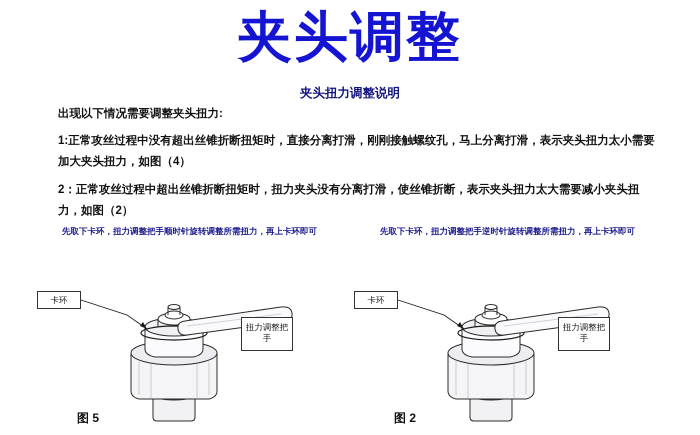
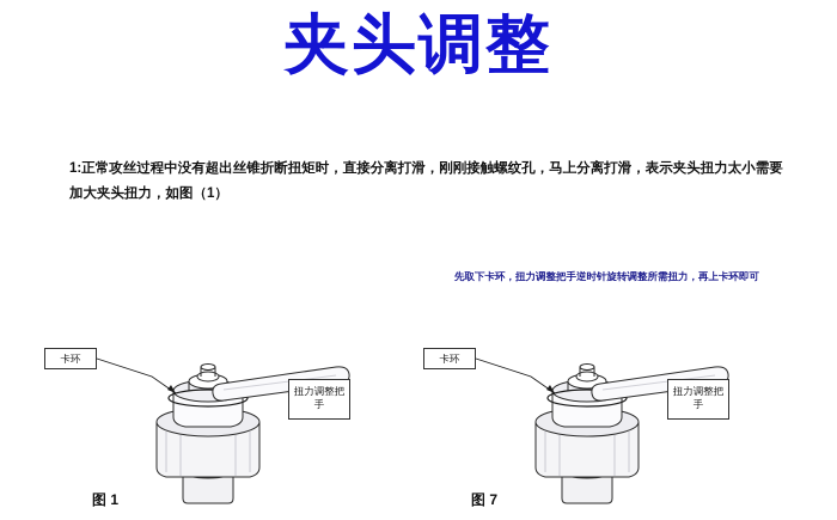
  夹头调整
- 夹头扭力调整说明
- 出现以下情况需要调整夹头扭力:
- 1:正常攻丝过程中没有超出丝锥折断扭矩时，直接分离打滑，刚刚接触螺纹孔，马上分离打滑，表示夹头扭力太小需要加大夹头扭力，如图（4）
+ 1:正常攻丝过程中没有超出丝锥折断扭矩时，直接分离打滑，刚刚接触螺纹孔，马上分离打滑，表示夹头扭力太小需要加大夹头扭力，如图（1）
- 2：正常攻丝过程中超出丝锥折断扭矩时，扭力夹头没有分离打滑，使丝锥折断，表示夹头扭力太大需要减小夹头扭力，如图（2）
- 先取下卡环，扭力调整把手顺时针旋转调整所需扭力，再上卡环即可
  先取下卡环，扭力调整把手逆时针旋转调整所需扭力，再上卡环即可
  卡环
  扭力调整把手
- 图 5
+ 图 1
  卡环
  扭力调整把手
- 图 2
+ 图 7
